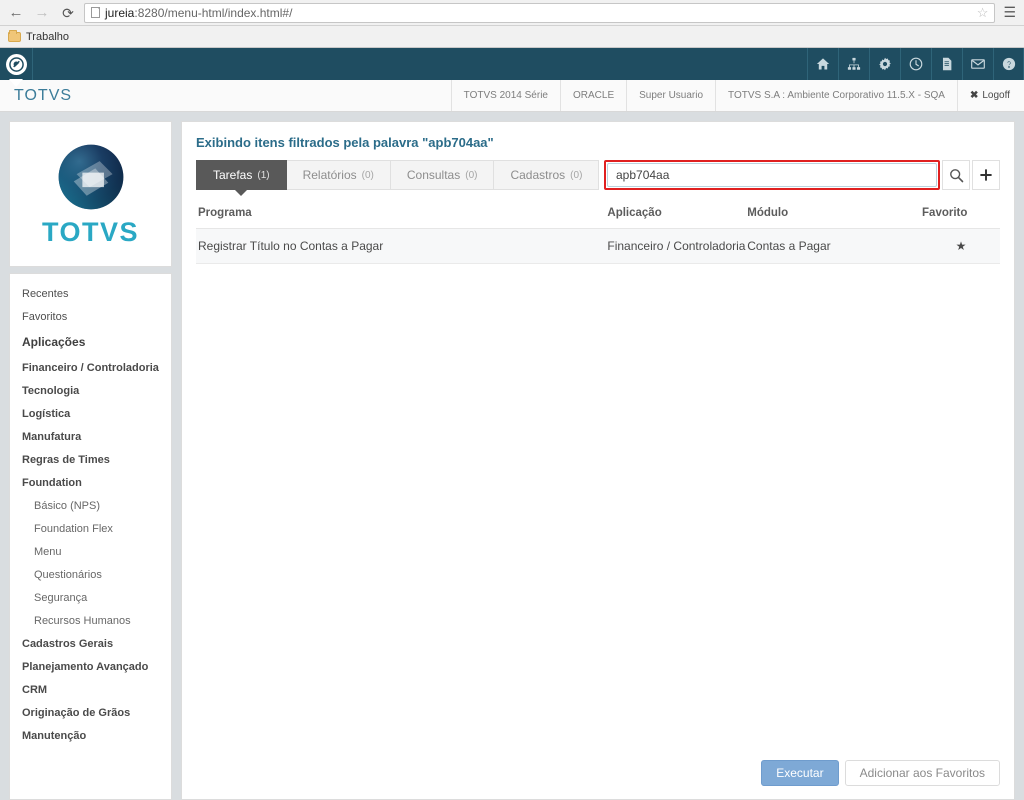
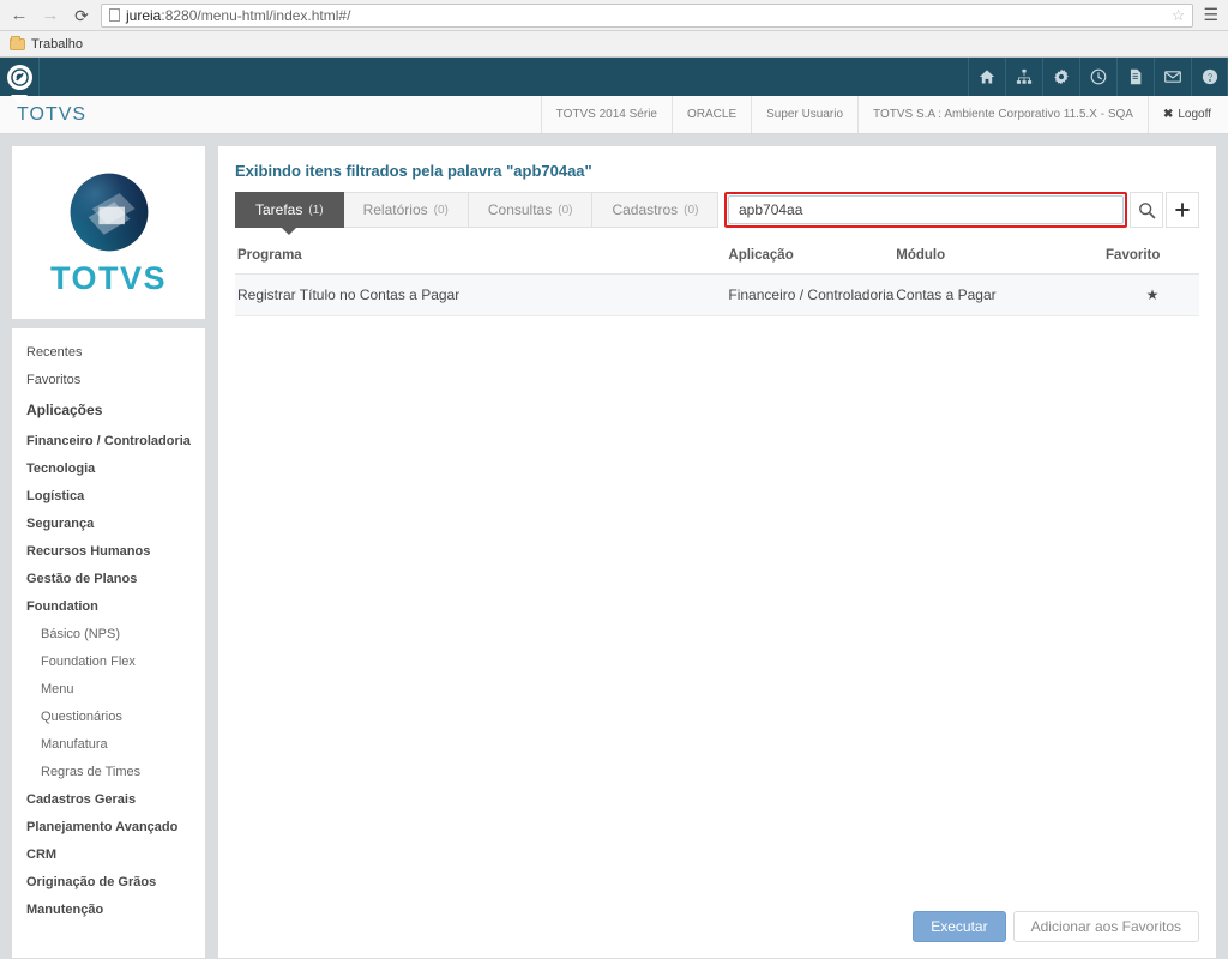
  ←
  →
  ⟳
  jureia:8280/menu-html/index.html#/
  ☆
  ☰
  Trabalho
  TOTVS
  TOTVS 2014 Série
  ORACLE
  Super Usuario
  TOTVS S.A : Ambiente Corporativo 11.5.X - SQA
  ✖
  Logoff
  TOTVS
  Recentes
  Favoritos
  Aplicações
  Financeiro / Controladoria
  Tecnologia
  Logística
- Manufatura
+ Segurança
- Regras de Times
+ Recursos Humanos
+ Gestão de Planos
  Foundation
  Básico (NPS)
  Foundation Flex
  Menu
  Questionários
- Segurança
+ Manufatura
- Recursos Humanos
+ Regras de Times
  Cadastros Gerais
  Planejamento Avançado
  CRM
  Originação de Grãos
  Manutenção
  Exibindo itens filtrados pela palavra "apb704aa"
  Tarefas
  (1)
  Relatórios
  (0)
  Consultas
  (0)
  Cadastros
  (0)
  apb704aa
  Programa	Aplicação	Módulo	Favorito
  Registrar Título no Contas a Pagar	Financeiro / Controladoria	Contas a Pagar	★
  Executar
  Adicionar aos Favoritos
